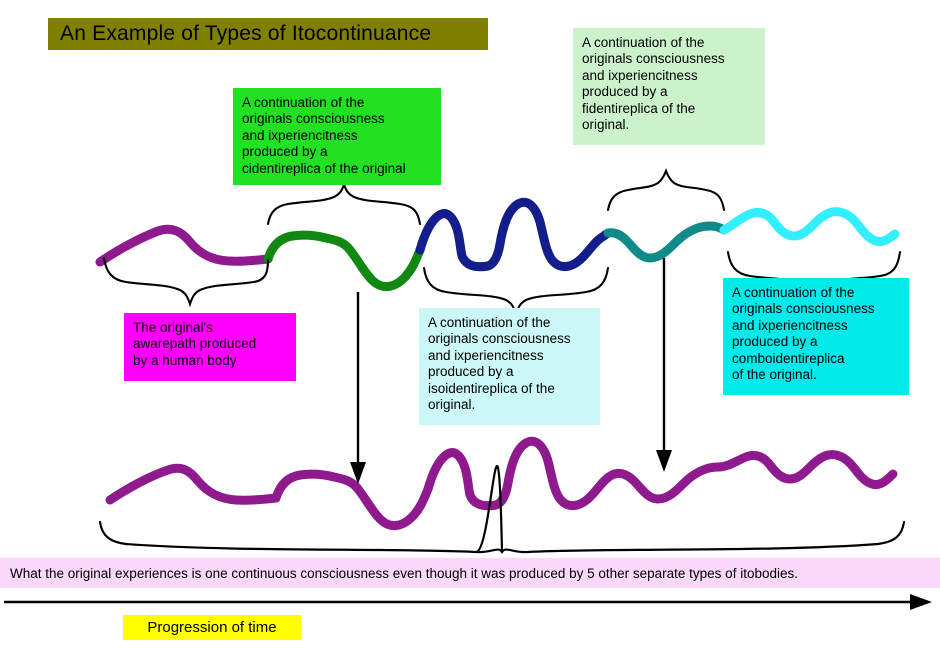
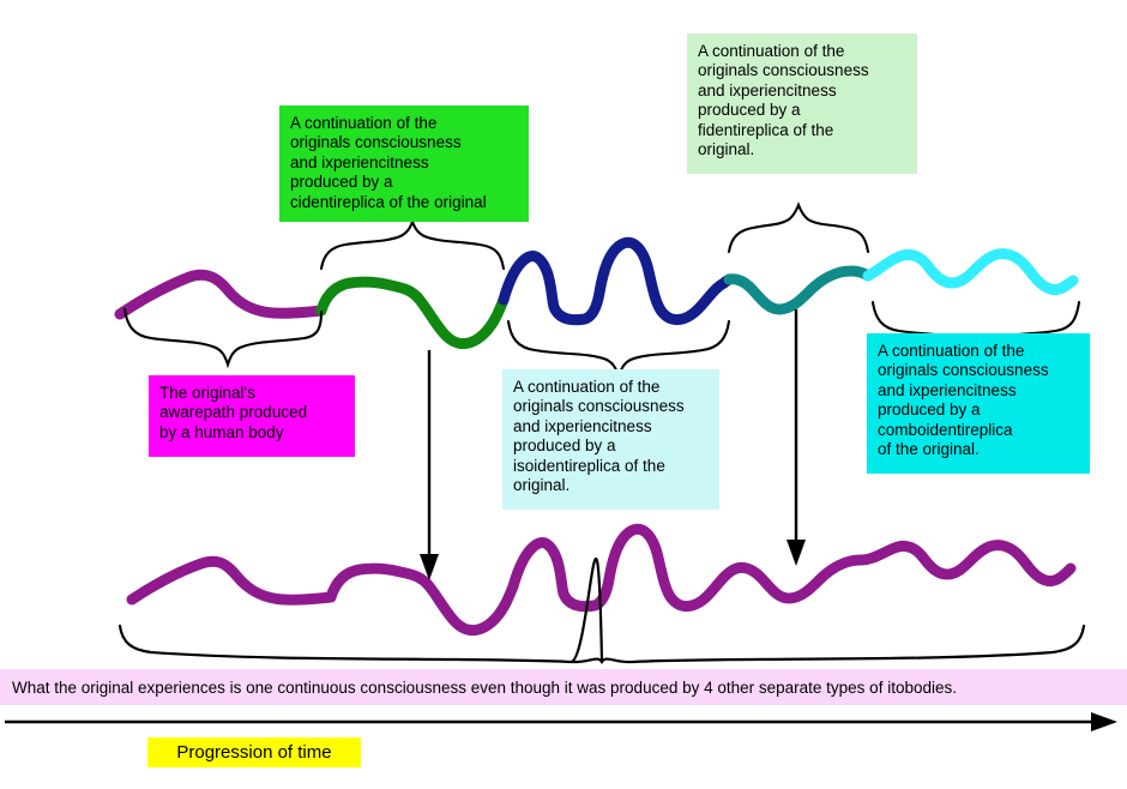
- An Example of Types of Itocontinuance
  A continuation of the
  originals consciousness
  and ixperiencitness
  produced by a
  cidentireplica of the original
  A continuation of the
  originals consciousness
  and ixperiencitness
  produced by a
  fidentireplica of the
  original.
  The original's
  awarepath produced
  by a human body
  A continuation of the
  originals consciousness
  and ixperiencitness
  produced by a
  isoidentireplica of the
  original.
  A continuation of the
  originals consciousness
  and ixperiencitness
  produced by a
  comboidentireplica
  of the original.
- What the original experiences is one continuous consciousness even though it was produced by 5 other separate types of itobodies.
+ What the original experiences is one continuous consciousness even though it was produced by 4 other separate types of itobodies.
  Progression of time
